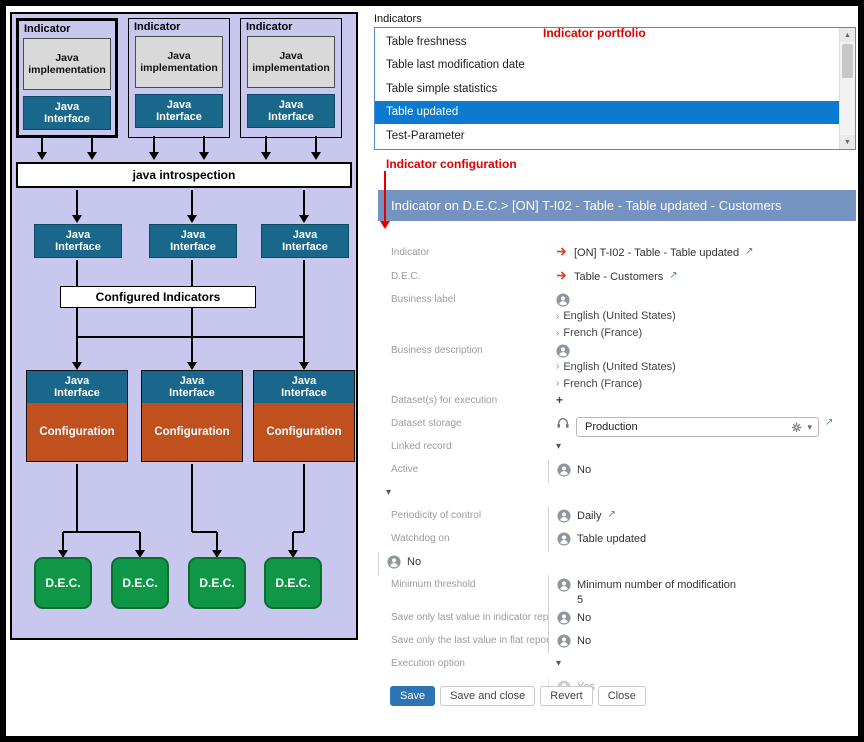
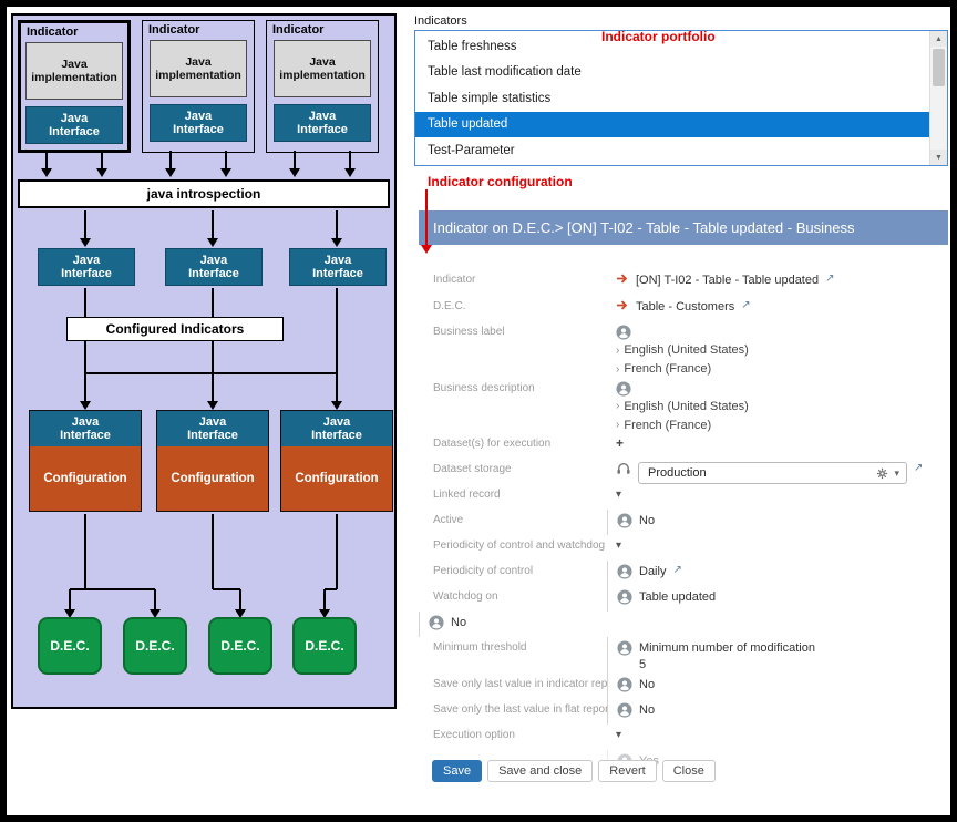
  Indicator
  Java implementation
  Java Interface
  Indicator
  Java implementation
  Java Interface
  Indicator
  Java implementation
  Java Interface
  java introspection
  Java Interface
  Java Interface
  Java Interface
  Configured Indicators
  Java Interface
  Configuration
  Java Interface
  Configuration
  Java Interface
  Configuration
  D.E.C.
  D.E.C.
  D.E.C.
  D.E.C.
  Indicators
  Table freshness
  Table last modification date
  Table simple statistics
  Table updated
  Test-Parameter
  Indicator portfolio
  Indicator configuration
- Indicator on D.E.C.> [ON] T-I02 - Table - Table updated - Customers
+ Indicator on D.E.C.> [ON] T-I02 - Table - Table updated - Business
  Indicator
  [ON] T-I02 - Table - Table updated
  ↗
  D.E.C.
  Table - Customers
  ↗
  Business label
  ›
  English (United States)
  ›
  French (France)
  Business description
  ›
  English (United States)
  ›
  French (France)
  Dataset(s) for execution
  +
  Dataset storage
  Production
  ▾
  ↗
  Linked record
  ▾
  Active
  No
+ Periodicity of control and watchdog
  ▾
  Periodicity of control
  Daily
  ↗
  Watchdog on
  Table updated
  No
  Minimum threshold
  Minimum number of modification
  5
  Save only last value in indicator rep
  No
  Save only the last value in flat repor
  No
  Execution option
  ▾
  Save
  Save and close
  Revert
  Close
